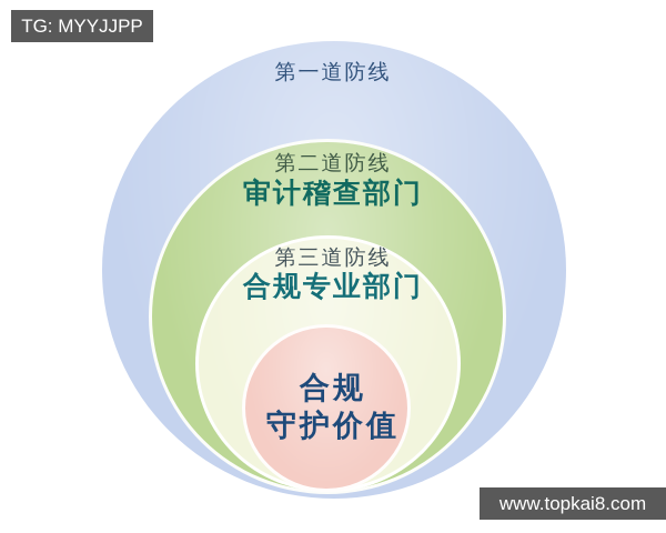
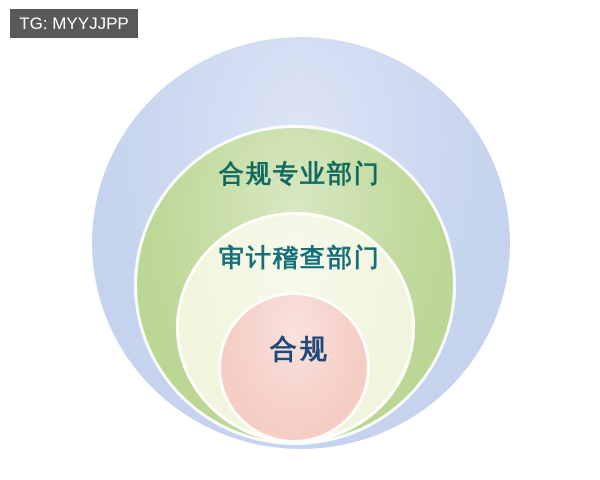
- 第一道防线
- 第二道防线
- 审计稽查部门
+ 合规专业部门
- 第三道防线
- 合规专业部门
+ 审计稽查部门
  合规
- 守护价值
  TG: MYYJJPP
- www.topkai8.com
